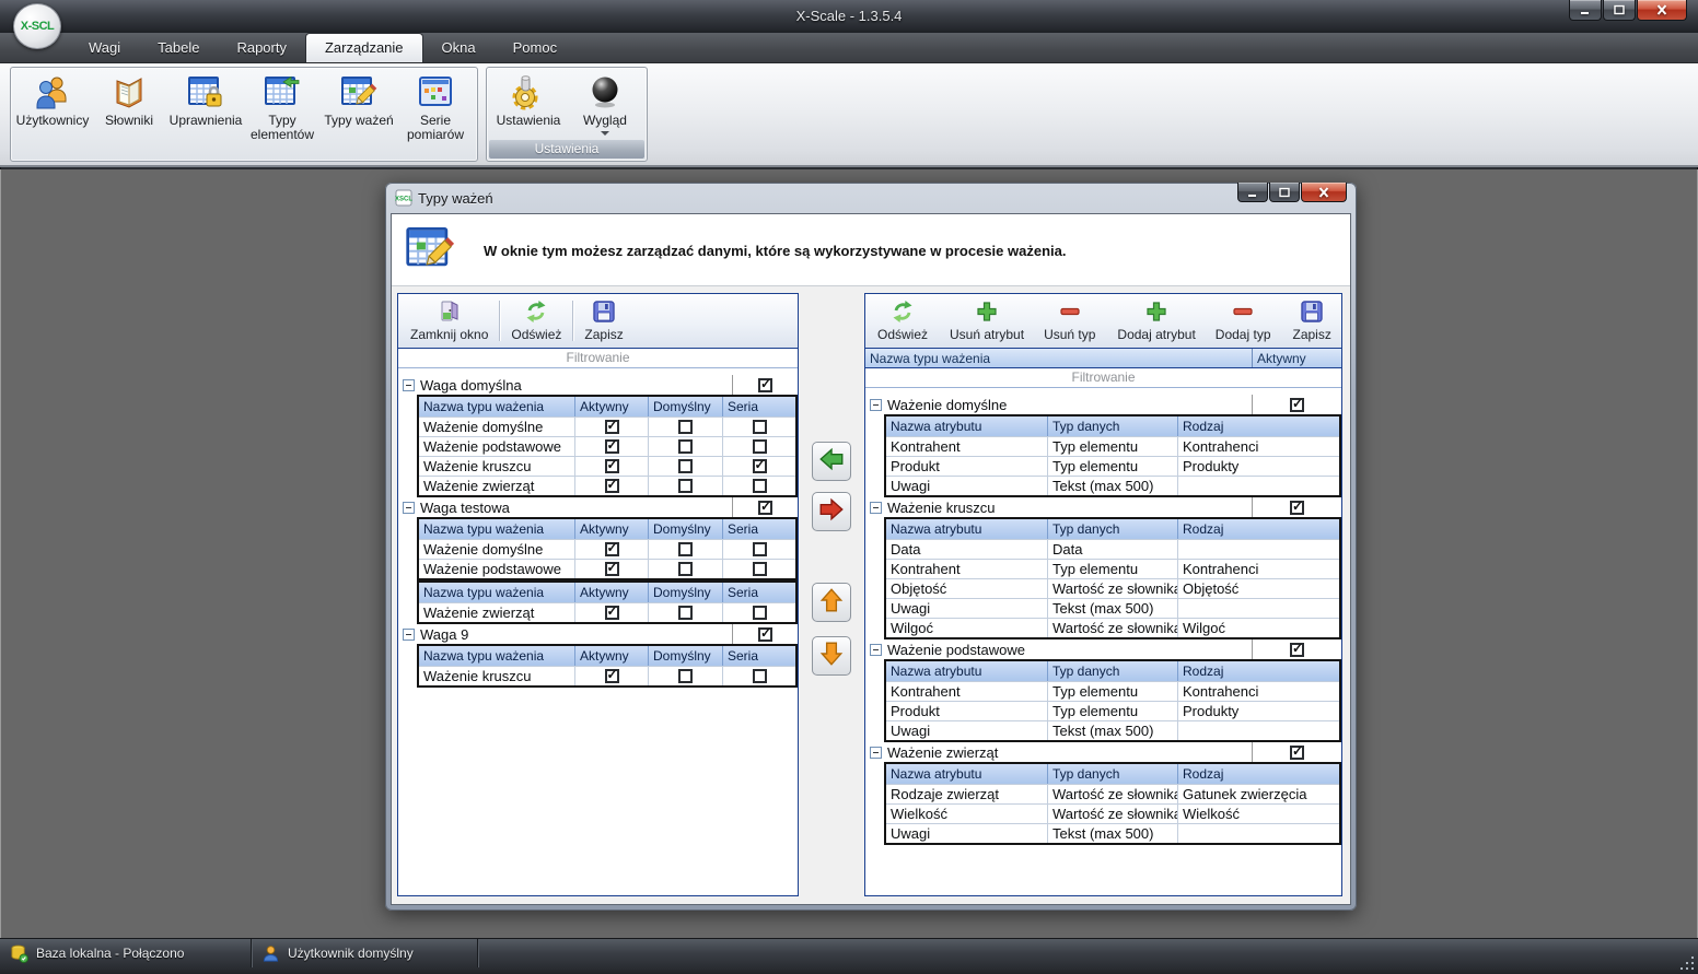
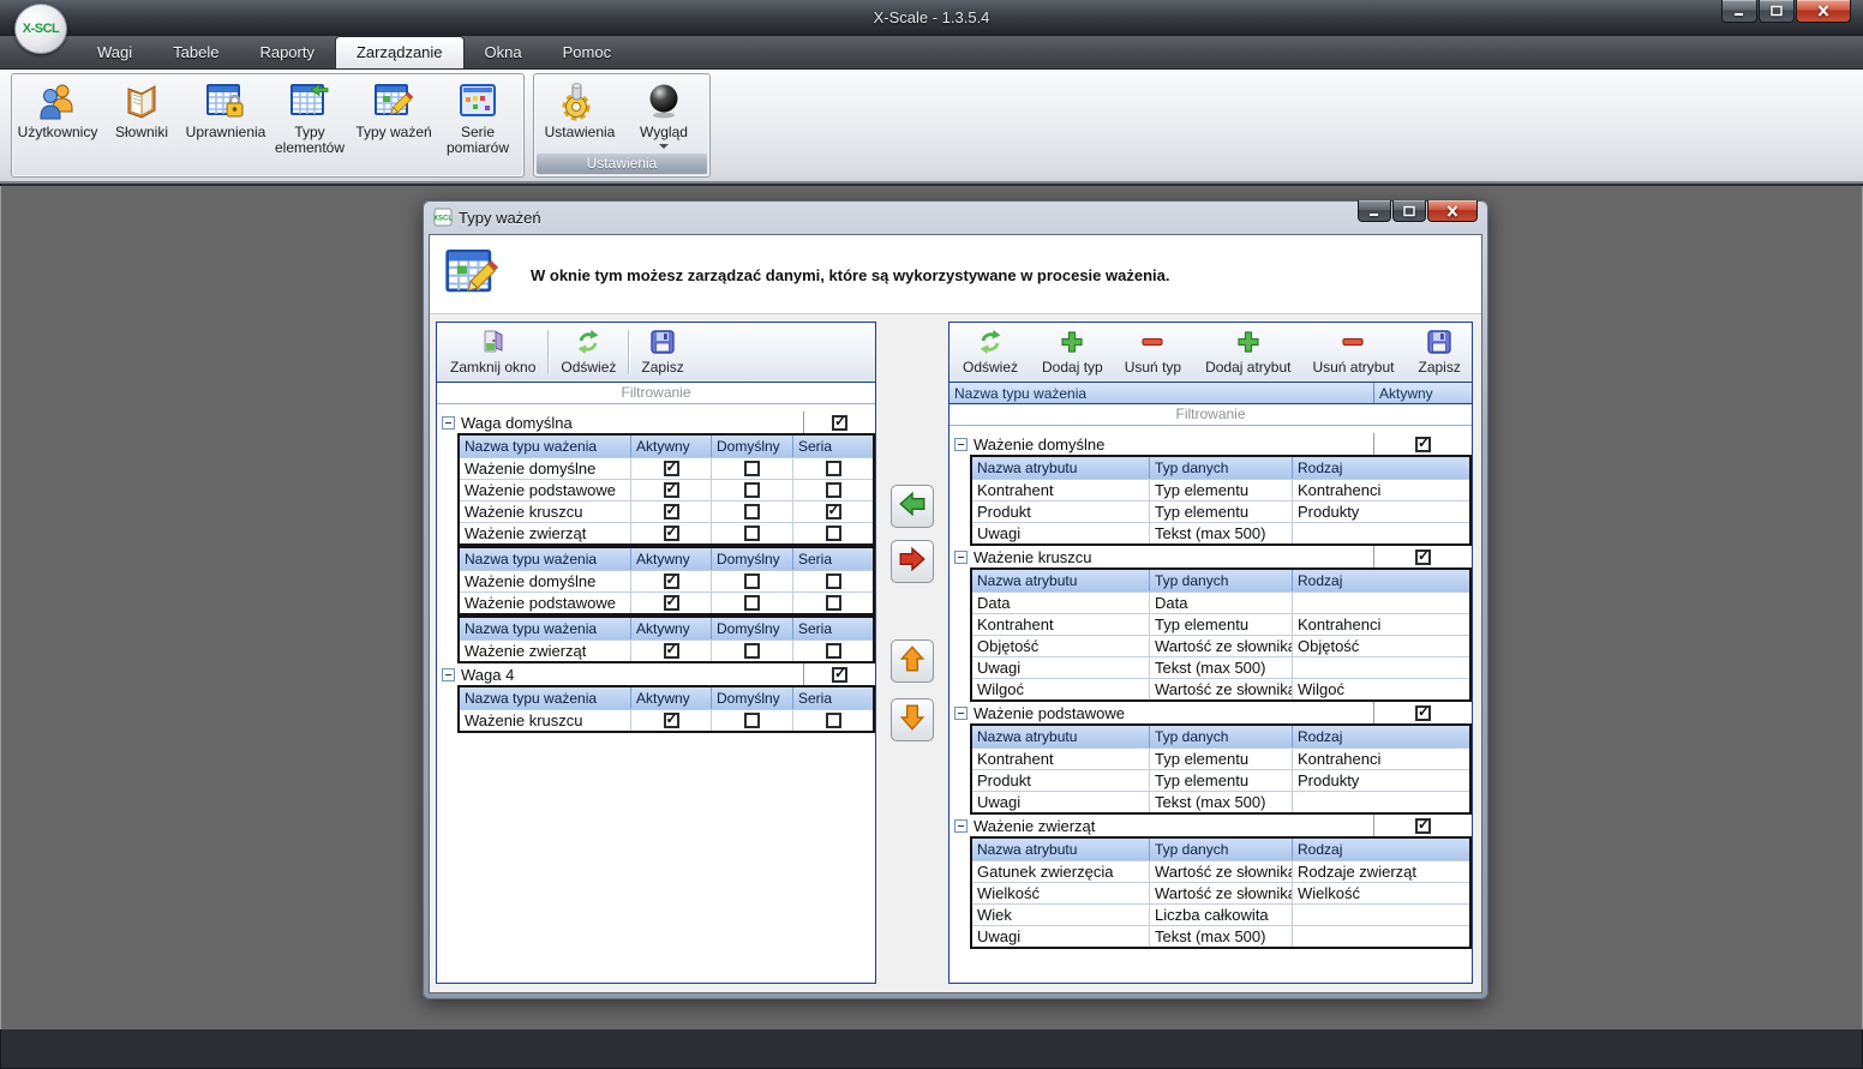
  X-Scale - 1.3.5.4
  X-SCL
  Wagi
  Tabele
  Raporty
  Zarządzanie
  Okna
  Pomoc
  Użytkownicy
  Słowniki
  Uprawnienia
  Typy elementów
  Typy ważeń
  Serie pomiarów
  Ustawienia
  Wygląd
  Ustawienia
  Typy ważeń
  W oknie tym możesz zarządzać danymi, które są wykorzystywane w procesie ważenia.
  Zamknij okno
  Odśwież
  Zapisz
  Filtrowanie
  Waga domyślna
  Nazwa typu ważenia
  Aktywny
  Domyślny
  Seria
  Ważenie domyślne
  Ważenie podstawowe
  Ważenie kruszcu
  Ważenie zwierząt
- Waga testowa
  Nazwa typu ważenia
  Aktywny
  Domyślny
  Seria
  Ważenie domyślne
  Ważenie podstawowe
  Nazwa typu ważenia
  Aktywny
  Domyślny
  Seria
  Ważenie zwierząt
- Waga 9
+ Waga 4
  Nazwa typu ważenia
  Aktywny
  Domyślny
  Seria
  Ważenie kruszcu
  Odśwież
- Usuń atrybut
+ Dodaj typ
  Usuń typ
  Dodaj atrybut
- Dodaj typ
+ Usuń atrybut
  Zapisz
  Nazwa typu ważenia
  Aktywny
  Filtrowanie
  Ważenie domyślne
  Nazwa atrybutu
  Typ danych
  Rodzaj
  Kontrahent
  Typ elementu
  Kontrahenci
  Produkt
  Typ elementu
  Produkty
  Uwagi
  Tekst (max 500)
  Ważenie kruszcu
  Nazwa atrybutu
  Typ danych
  Rodzaj
  Data
  Data
  Kontrahent
  Typ elementu
  Kontrahenci
  Objętość
  Wartość ze słownik
  Objętość
  Uwagi
  Tekst (max 500)
  Wilgoć
  Wartość ze słownik
  Wilgoć
  Ważenie podstawowe
  Nazwa atrybutu
  Typ danych
  Rodzaj
  Kontrahent
  Typ elementu
  Kontrahenci
  Produkt
  Typ elementu
  Produkty
  Uwagi
  Tekst (max 500)
  Ważenie zwierząt
  Nazwa atrybutu
  Typ danych
  Rodzaj
- Rodzaje zwierząt
+ Gatunek zwierzęcia
  Wartość ze słownik
- Gatunek zwierzęcia
+ Rodzaje zwierząt
  Wielkość
  Wartość ze słownik
  Wielkość
+ Wiek
+ Liczba całkowita
  Uwagi
  Tekst (max 500)
- Baza lokalna - Połączono
- Użytkownik domyślny
